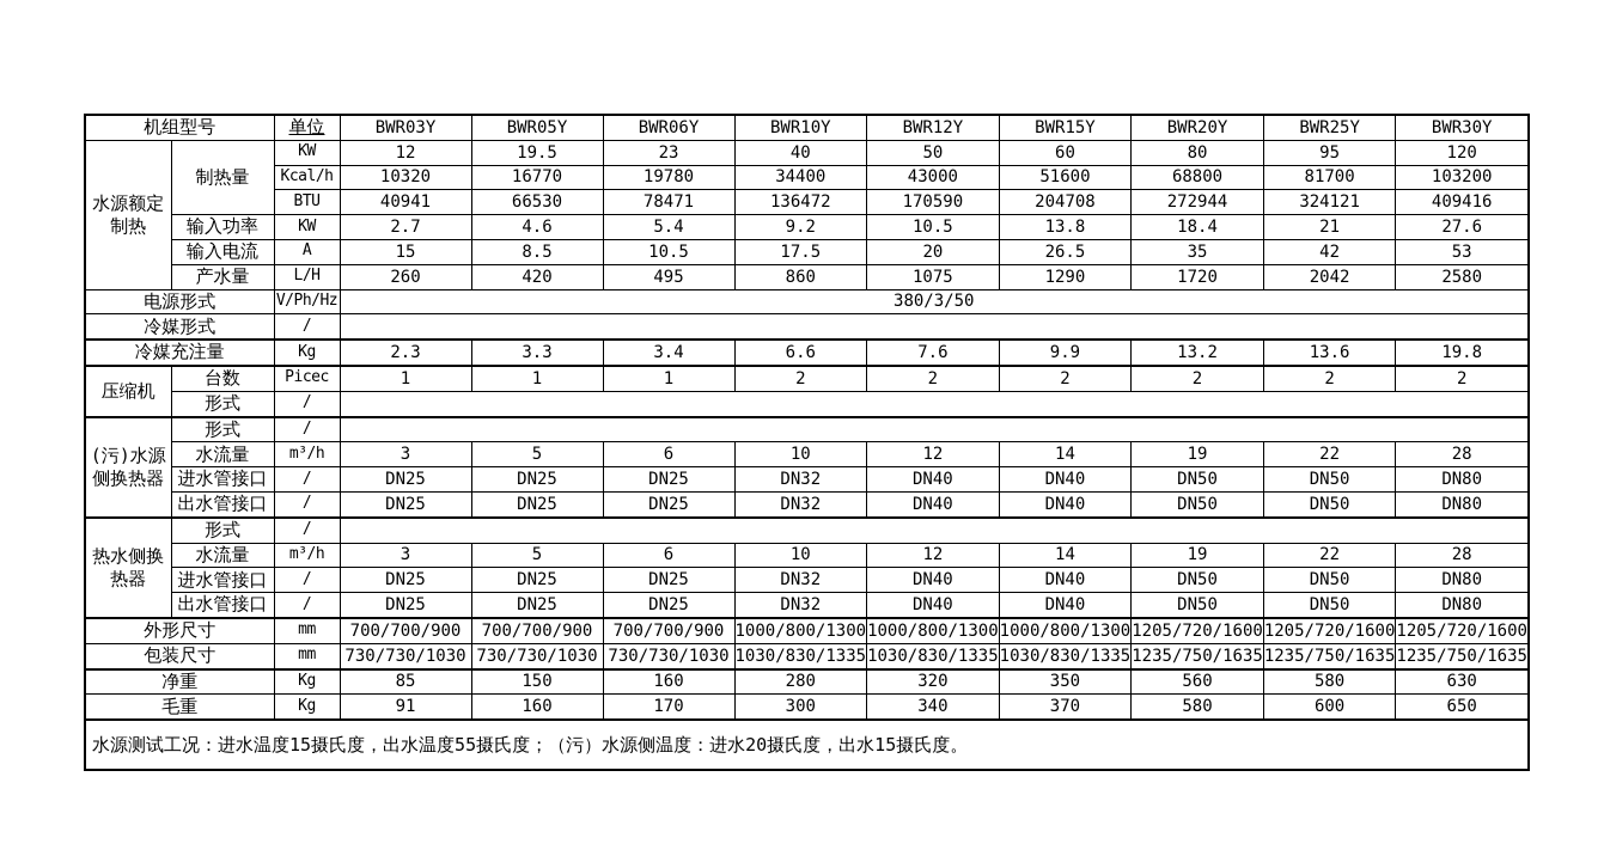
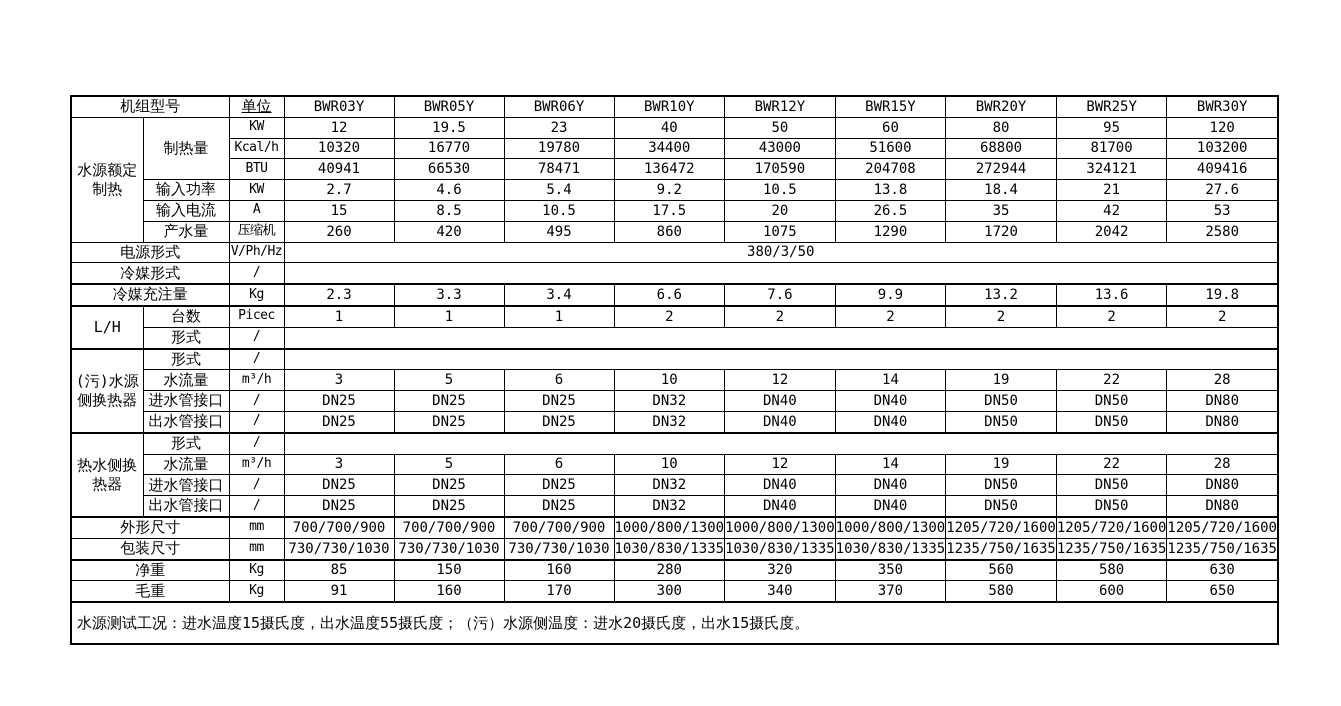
  机组型号	单位	BWR03Y	BWR05Y	BWR06Y	BWR10Y	BWR12Y	BWR15Y	BWR20Y	BWR25Y	BWR30Y
  水源额定 制热	制热量	KW	12	19.5	23	40	50	60	80	95	120
  Kcal/h	10320	16770	19780	34400	43000	51600	68800	81700	103200
  BTU	40941	66530	78471	136472	170590	204708	272944	324121	409416
  输入功率	KW	2.7	4.6	5.4	9.2	10.5	13.8	18.4	21	27.6
  输入电流	A	15	8.5	10.5	17.5	20	26.5	35	42	53
- 产水量	L/H	260	420	495	860	1075	1290	1720	2042	2580
+ 产水量	压缩机	260	420	495	860	1075	1290	1720	2042	2580
  电源形式	V/Ph/Hz	380/3/50
  冷媒形式	/
  冷媒充注量	Kg	2.3	3.3	3.4	6.6	7.6	9.9	13.2	13.6	19.8
- 压缩机	台数	Picec	1	1	1	2	2	2	2	2	2
+ L/H	台数	Picec	1	1	1	2	2	2	2	2	2
  形式	/
  (污)水源 侧换热器	形式	/
  水流量	m³/h	3	5	6	10	12	14	19	22	28
  进水管接口	/	DN25	DN25	DN25	DN32	DN40	DN40	DN50	DN50	DN80
  出水管接口	/	DN25	DN25	DN25	DN32	DN40	DN40	DN50	DN50	DN80
  热水侧换 热器	形式	/
  水流量	m³/h	3	5	6	10	12	14	19	22	28
  进水管接口	/	DN25	DN25	DN25	DN32	DN40	DN40	DN50	DN50	DN80
  出水管接口	/	DN25	DN25	DN25	DN32	DN40	DN40	DN50	DN50	DN80
  外形尺寸	mm	700/700/900	700/700/900	700/700/900	1000/800/1300	1000/800/1300	1000/800/1300	1205/720/1600	1205/720/1600	1205/720/1600
  包装尺寸	mm	730/730/1030	730/730/1030	730/730/1030	1030/830/1335	1030/830/1335	1030/830/1335	1235/750/1635	1235/750/1635	1235/750/1635
  净重	Kg	85	150	160	280	320	350	560	580	630
  毛重	Kg	91	160	170	300	340	370	580	600	650
  水源测试工况：进水温度15摄氏度，出水温度55摄氏度；（污）水源侧温度：进水20摄氏度，出水15摄氏度。
